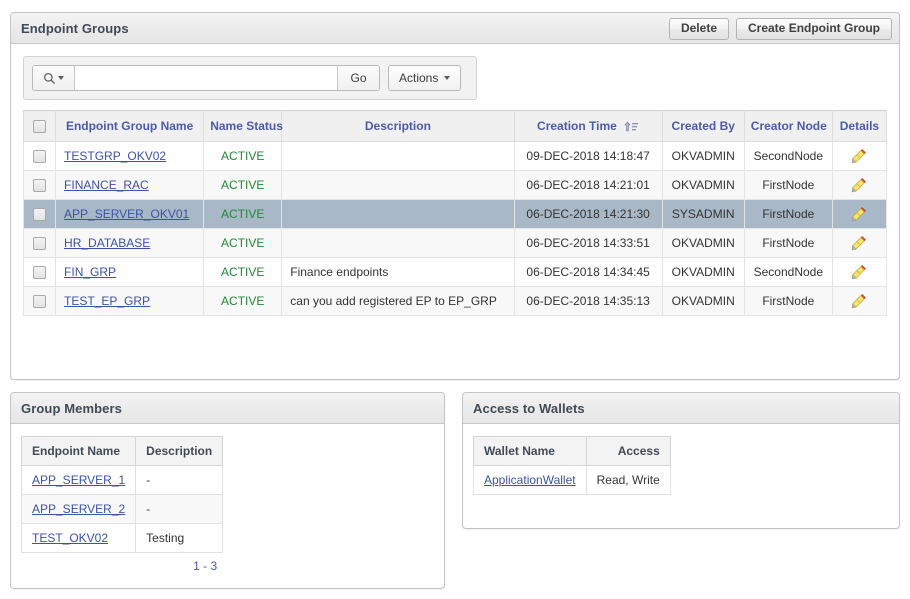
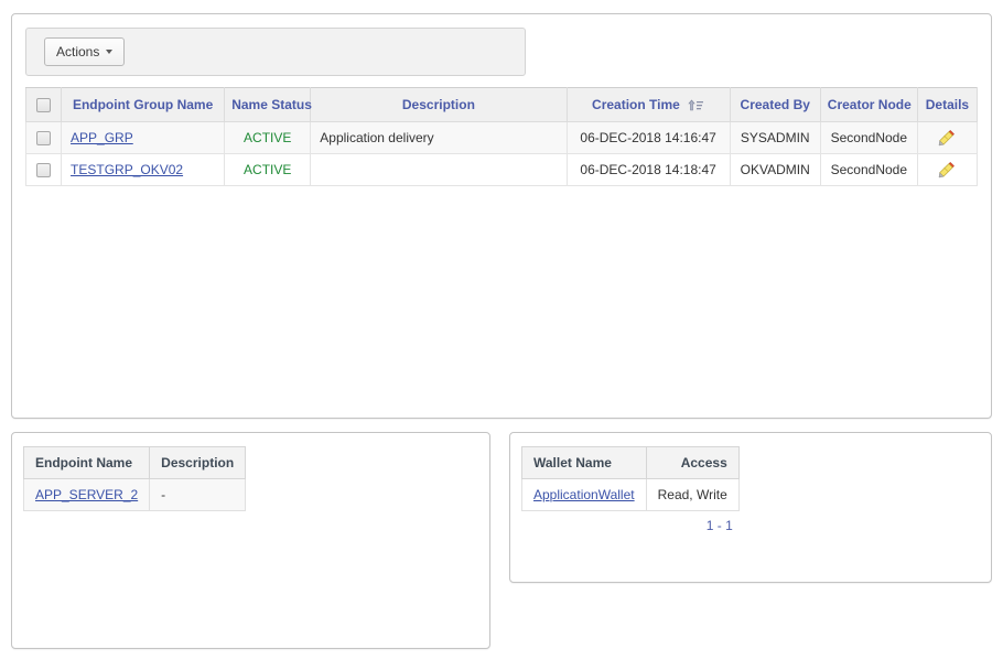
- Endpoint Groups
- Delete
- Create Endpoint Group
- Go
  Actions
  	Endpoint Group Name	Name Status	Description	Creation Time	Created By	Creator Node	Details
+ 	APP_GRP	ACTIVE	Application delivery	06-DEC-2018 14:16:47	SYSADMIN	SecondNode
- 	TESTGRP_OKV02	ACTIVE		09-DEC-2018 14:18:47	OKVADMIN	SecondNode
+ 	TESTGRP_OKV02	ACTIVE		06-DEC-2018 14:18:47	OKVADMIN	SecondNode
- 	FINANCE_RAC	ACTIVE		06-DEC-2018 14:21:01	OKVADMIN	FirstNode
- 	APP_SERVER_OKV01	ACTIVE		06-DEC-2018 14:21:30	SYSADMIN	FirstNode
- 	HR_DATABASE	ACTIVE		06-DEC-2018 14:33:51	OKVADMIN	FirstNode
- 	FIN_GRP	ACTIVE	Finance endpoints	06-DEC-2018 14:34:45	OKVADMIN	SecondNode
- 	TEST_EP_GRP	ACTIVE	can you add registered EP to EP_GRP	06-DEC-2018 14:35:13	OKVADMIN	FirstNode
- Group Members
  Endpoint Name	Description
- APP_SERVER_1	-
  APP_SERVER_2	-
- TEST_OKV02	Testing
- 1 - 3
- Access to Wallets
  Wallet Name	Access
  ApplicationWallet	Read, Write
+ 1 - 1
